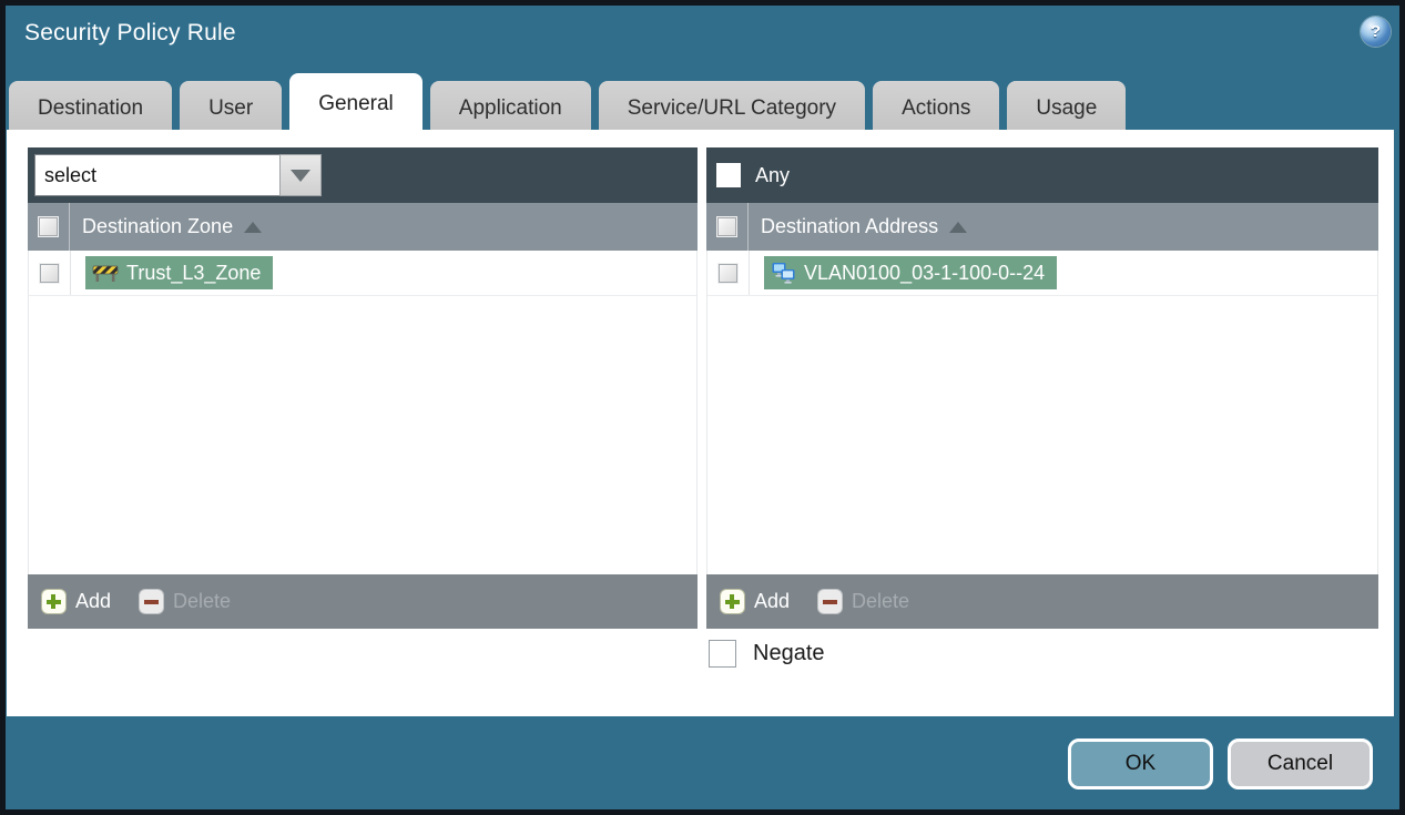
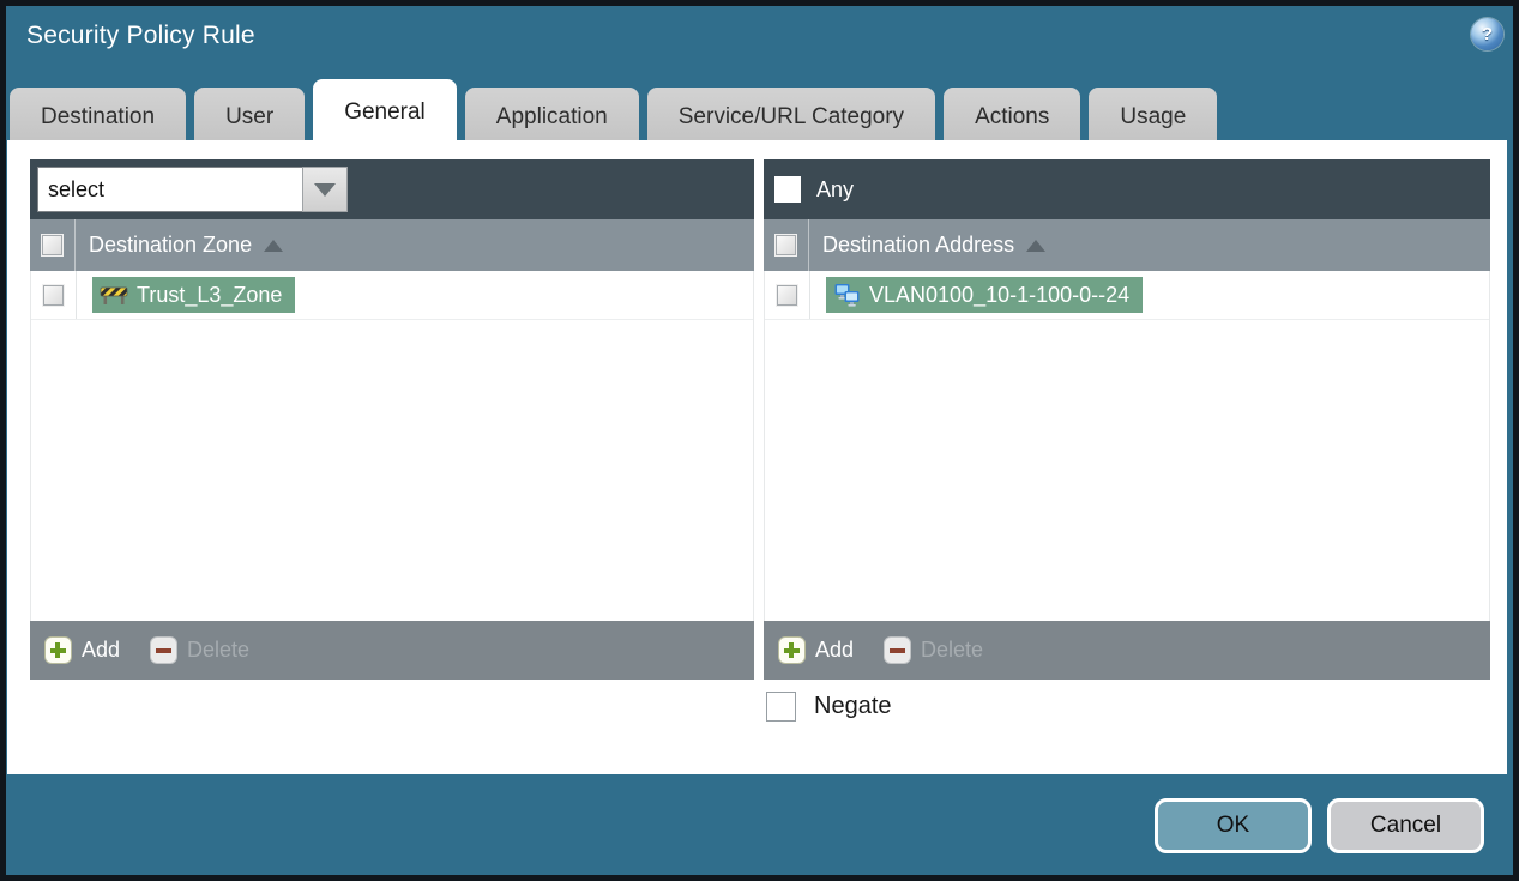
  Security Policy Rule
  ?
  Destination
  User
  General
  Application
  Service/URL Category
  Actions
  Usage
  select
  Destination Zone
  Trust_L3_Zone
  Add
  Delete
  Any
  Destination Address
- VLAN0100_03-1-100-0--24
+ VLAN0100_10-1-100-0--24
  Add
  Delete
  Negate
  OK
  Cancel
